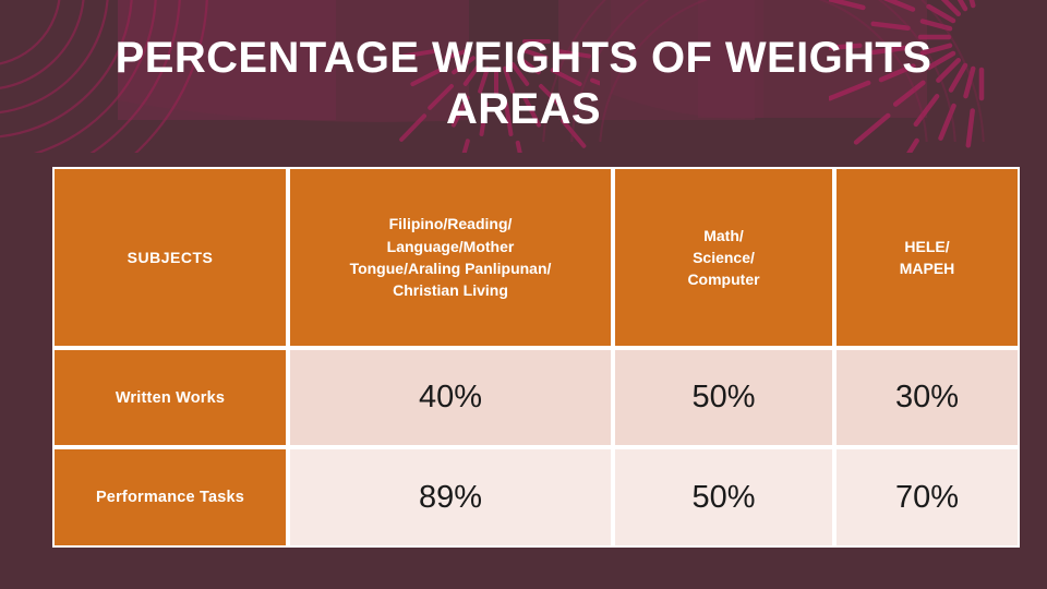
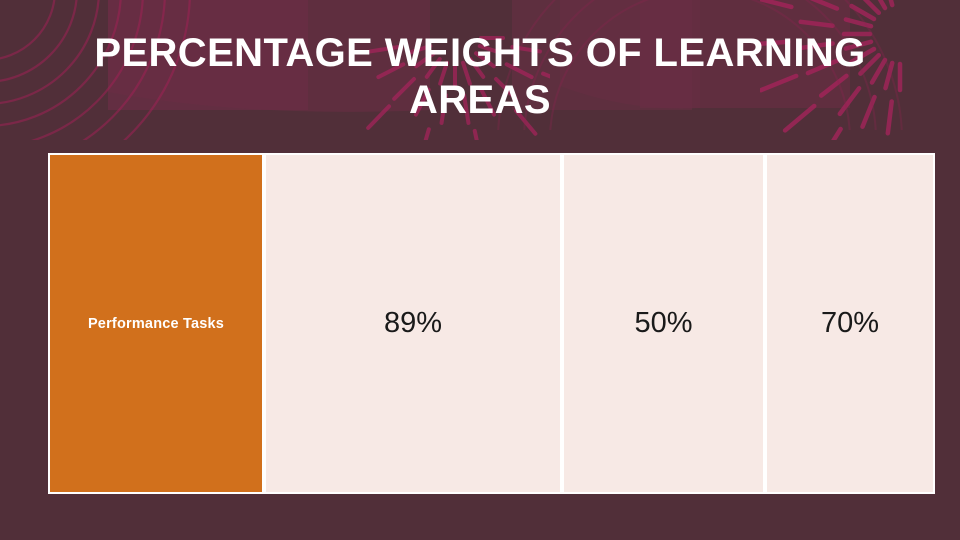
- PERCENTAGE WEIGHTS OF WEIGHTS AREAS
+ PERCENTAGE WEIGHTS OF LEARNING AREAS
- SUBJECTS	Filipino/Reading/ Language/Mother Tongue/Araling Panlipunan/ Christian Living	Math/ Science/ Computer	HELE/ MAPEH
- Written Works	40%	50%	30%
  Performance Tasks	89%	50%	70%
